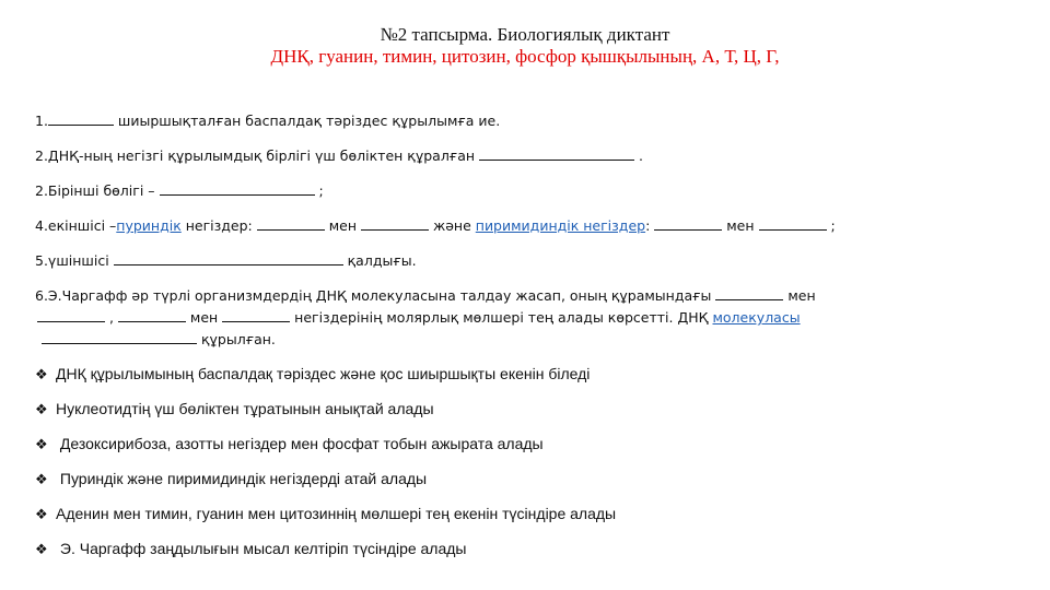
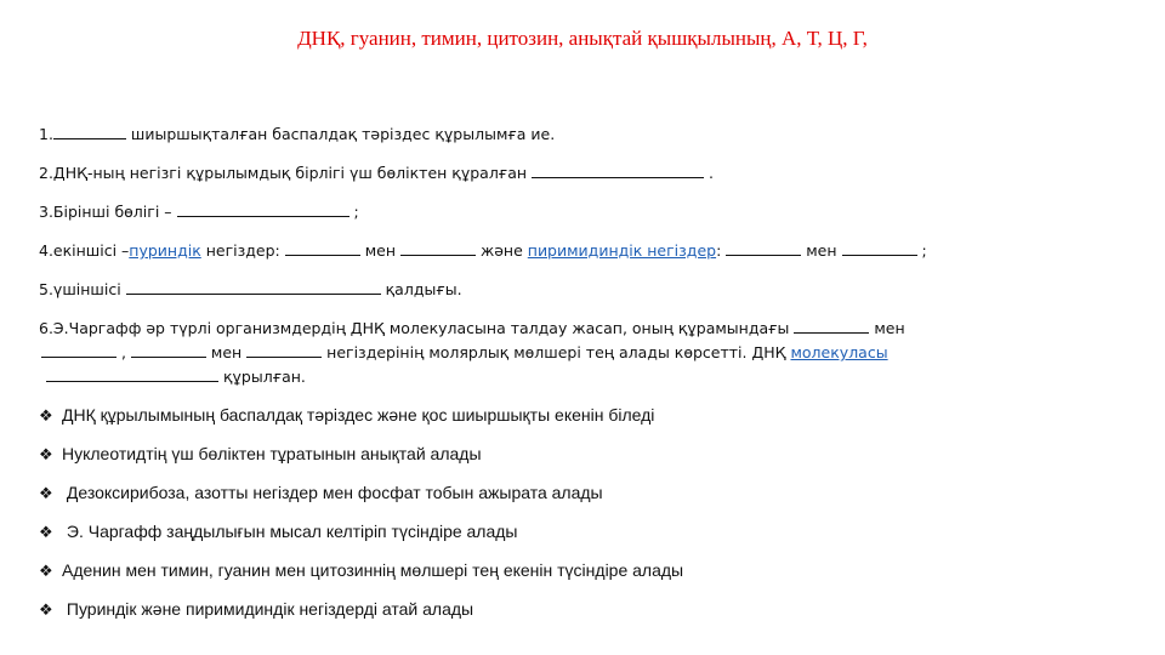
- №2 тапсырма. Биологиялық диктант
- ДНҚ, гуанин, тимин, цитозин, фосфор қышқылының, А, Т, Ц, Г,
+ ДНҚ, гуанин, тимин, цитозин, анықтай қышқылының, А, Т, Ц, Г,
  1. шиыршықталған баспалдақ тәріздес құрылымға ие.
  2.ДНҚ-ның негізгі құрылымдық бірлігі үш бөліктен құралған .
- 2.Бірінші бөлігі – ;
+ 3.Бірінші бөлігі – ;
  4.екіншісі –пуриндік негіздер: мен және пиримидиндік негіздер: мен ;
  5.үшіншісі қалдығы.
  6.Э.Чаргафф әр түрлі организмдердің ДНҚ молекуласына талдау жасап, оның құрамындағы мен
  , мен негіздерінің молярлық мөлшері тең алады көрсетті. ДНҚ молекуласы
  құрылған.
  ❖ ДНҚ құрылымының баспалдақ тәріздес және қос шиыршықты екенін біледі
  ❖ Нуклеотидтің үш бөліктен тұратынын анықтай алады
  ❖ Дезоксирибоза, азотты негіздер мен фосфат тобын ажырата алады
- ❖ Пуриндік және пиримидиндік негіздерді атай алады
+ ❖ Э. Чаргафф заңдылығын мысал келтіріп түсіндіре алады
  ❖ Аденин мен тимин, гуанин мен цитозиннің мөлшері тең екенін түсіндіре алады
- ❖ Э. Чаргафф заңдылығын мысал келтіріп түсіндіре алады
+ ❖ Пуриндік және пиримидиндік негіздерді атай алады
